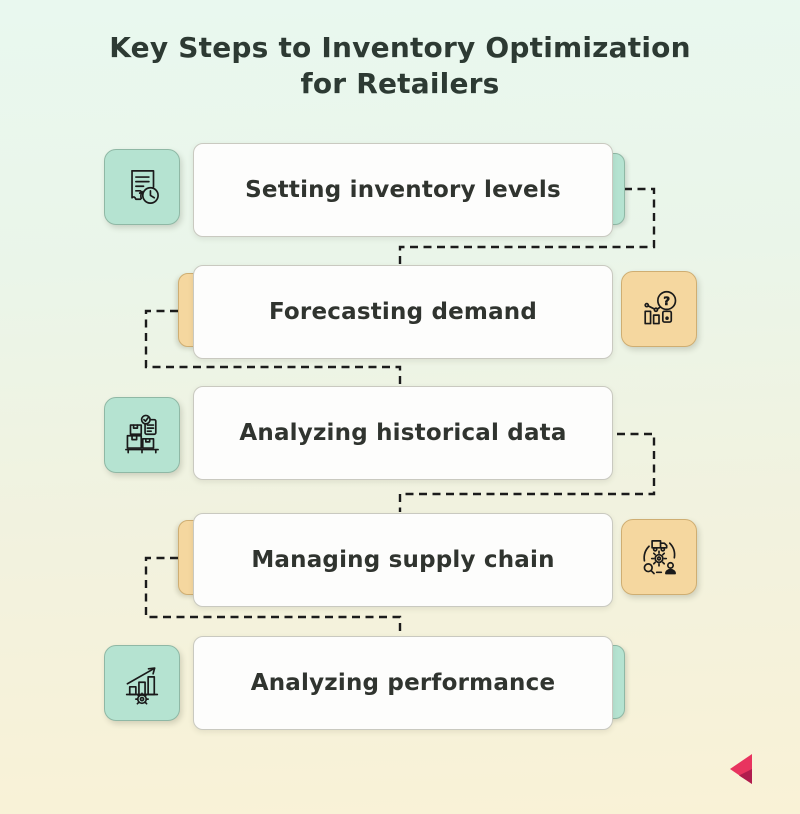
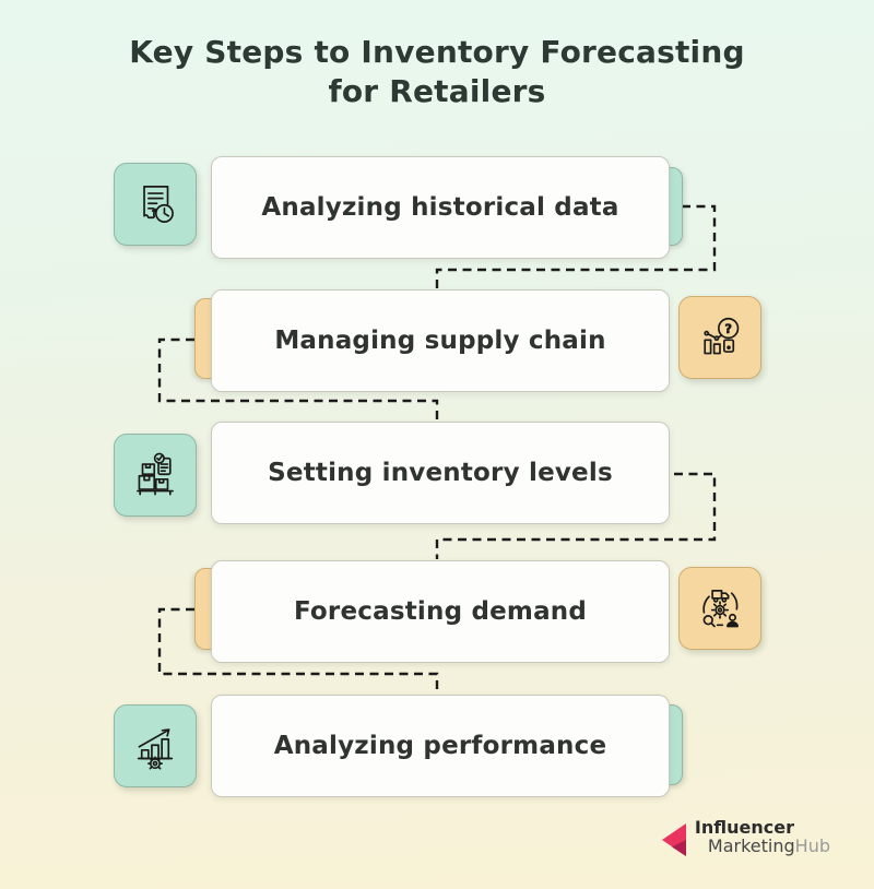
- Key Steps to Inventory Optimization
+ Key Steps to Inventory Forecasting
  for Retailers
- Setting inventory levels
+ Analyzing historical data
- Forecasting demand
+ Managing supply chain
- Analyzing historical data
+ Setting inventory levels
- Managing supply chain
+ Forecasting demand
  Analyzing performance
  ?
+ Influencer
+ MarketingHub
